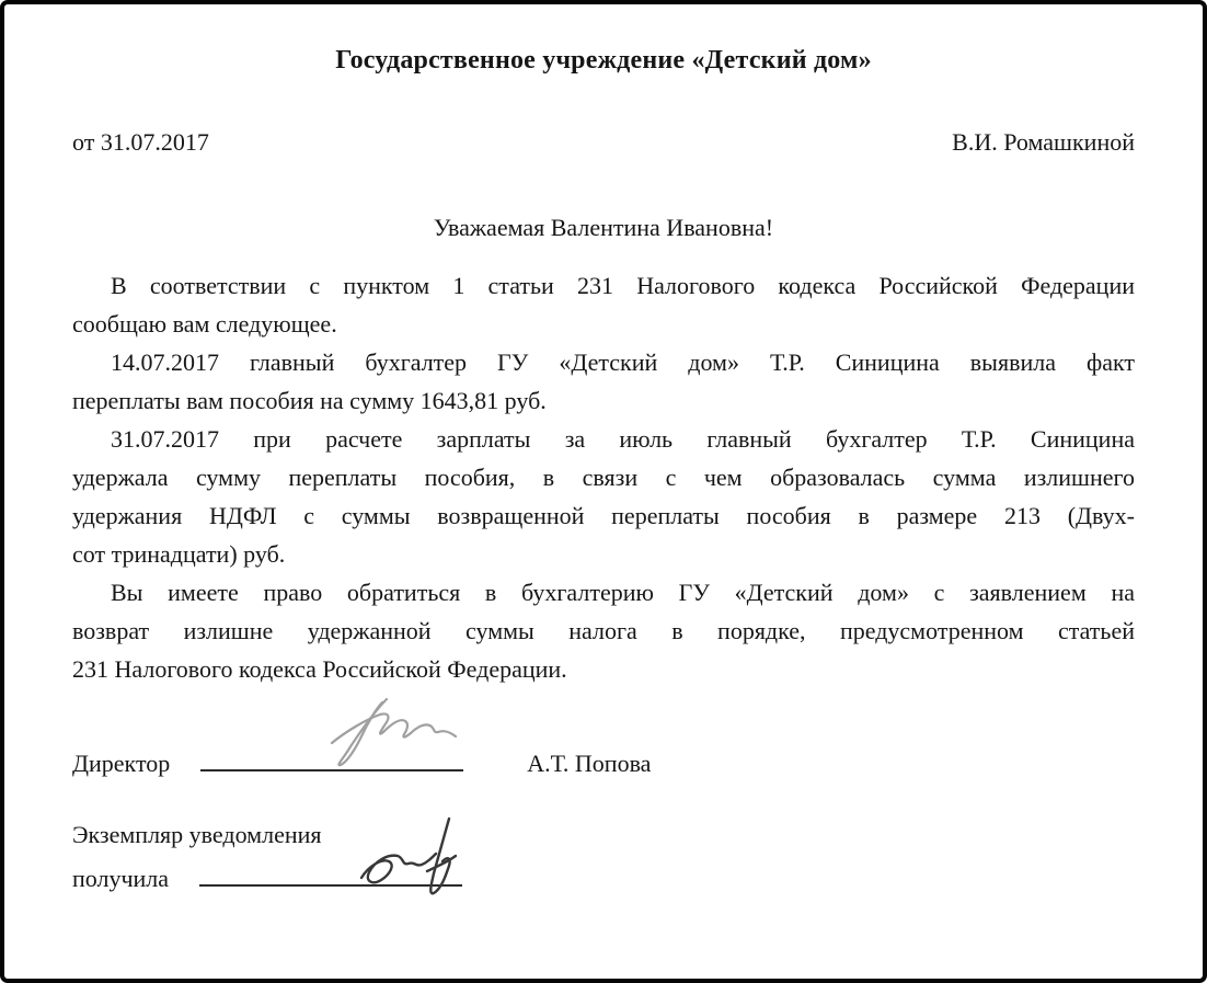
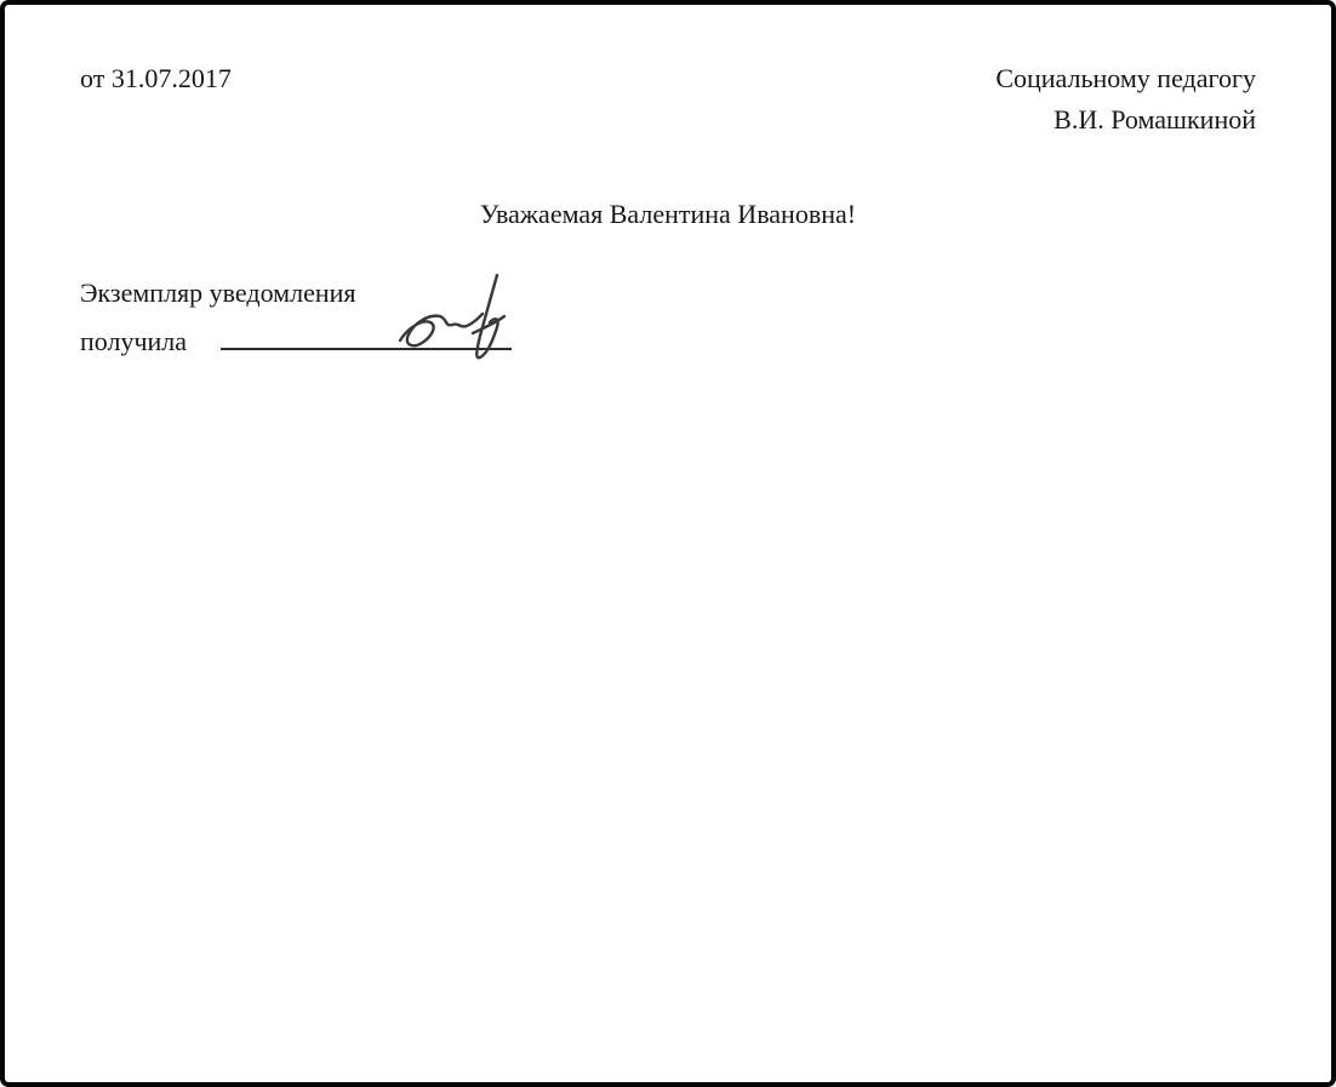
- Государственное учреждение «Детский дом»
  от 31.07.2017
+ Социальному педагогу
  В.И. Ромашкиной
  Уважаемая Валентина Ивановна!
- В соответствии с пунктом 1 статьи 231 Налогового кодекса Российской Федерации
- сообщаю вам следующее.
- 14.07.2017 главный бухгалтер ГУ «Детский дом» Т.Р. Синицина выявила факт
- переплаты вам пособия на сумму 1643,81 руб.
- 31.07.2017 при расчете зарплаты за июль главный бухгалтер Т.Р. Синицина
- удержала сумму переплаты пособия, в связи с чем образовалась сумма излишнего
- удержания НДФЛ с суммы возвращенной переплаты пособия в размере 213 (Двух-
- сот тринадцати) руб.
- Вы имеете право обратиться в бухгалтерию ГУ «Детский дом» с заявлением на
- возврат излишне удержанной суммы налога в порядке, предусмотренном статьей
- 231 Налогового кодекса Российской Федерации.
- Директор
- А.Т. Попова
  Экземпляр уведомления
  получила
